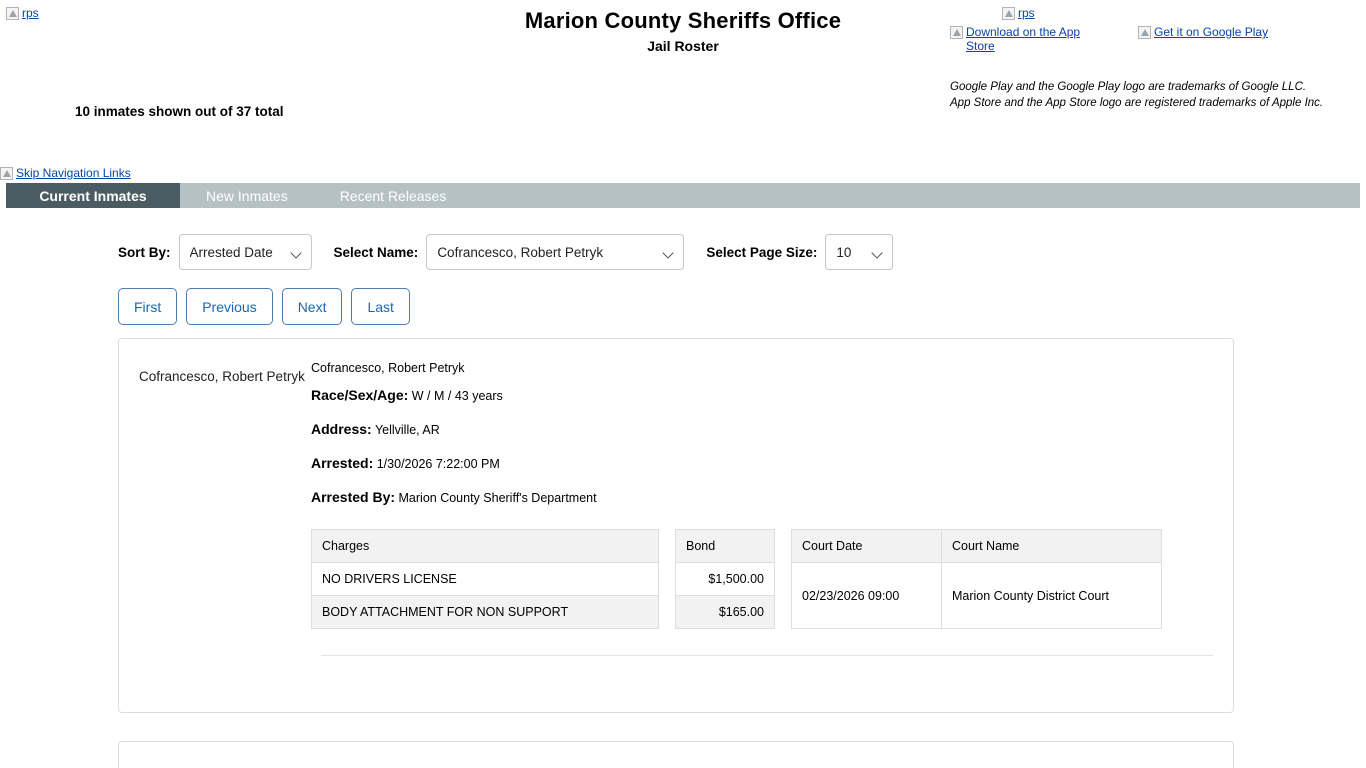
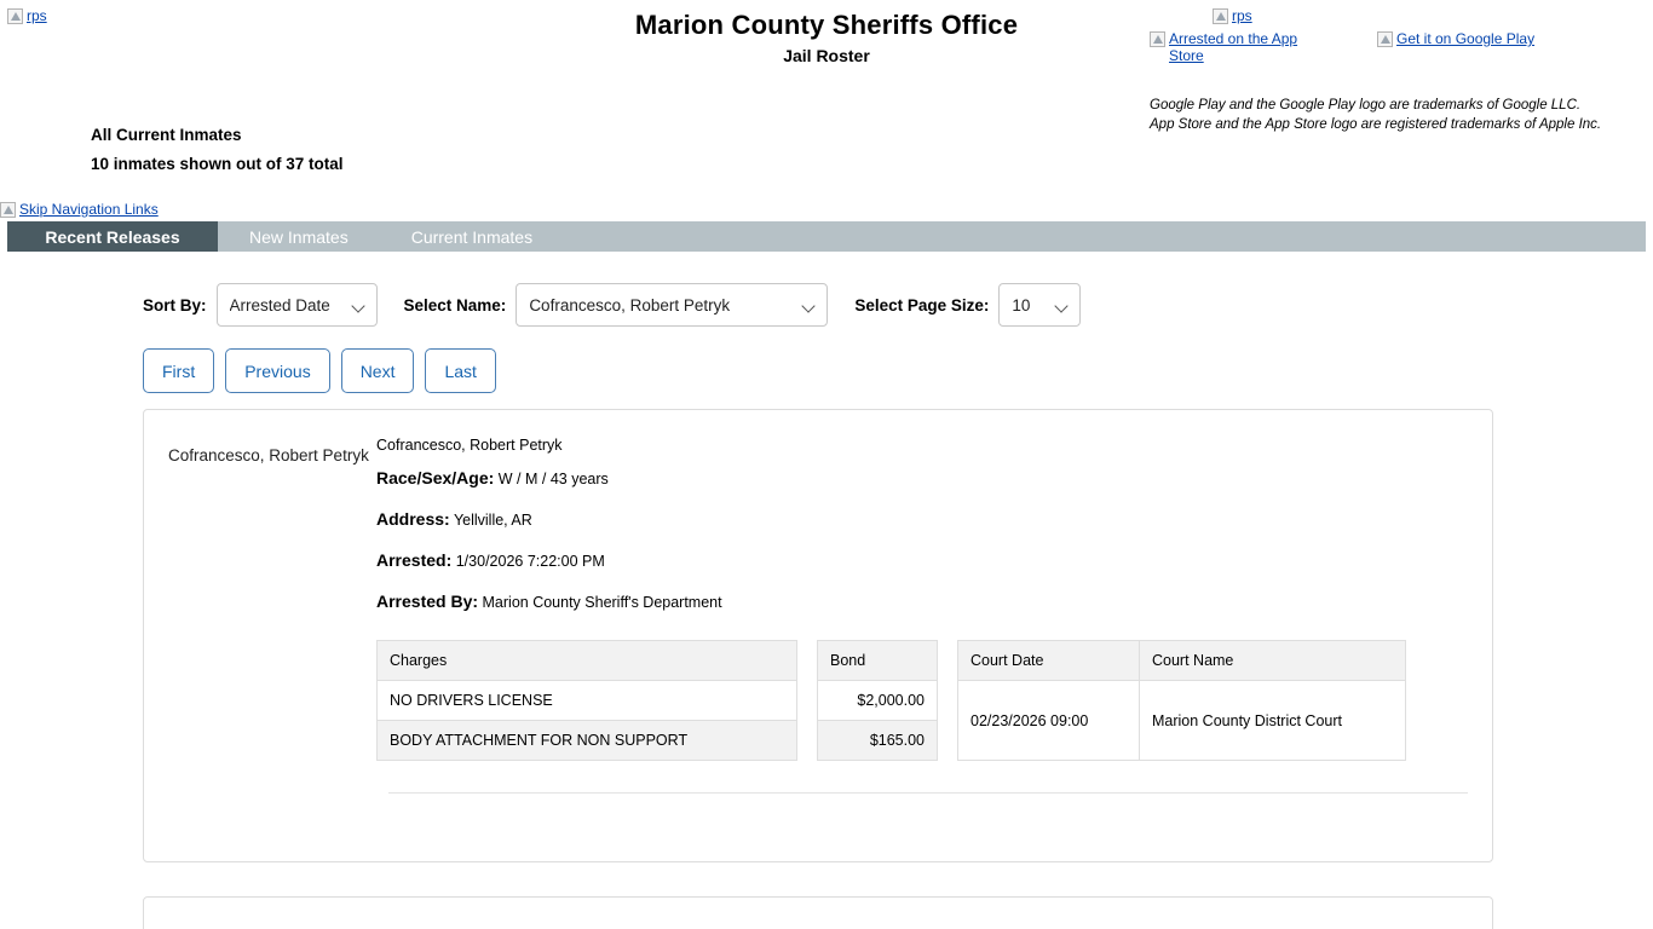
  rps
  Marion County Sheriffs Office
  Jail Roster
  rps
- Download on the App Store
+ Arrested on the App Store
  Get it on Google Play
  Google Play and the Google Play logo are trademarks of Google LLC.
  App Store and the App Store logo are registered trademarks of Apple Inc.
+ All Current Inmates
  10 inmates shown out of 37 total
  Skip Navigation Links
- Current Inmates
+ Recent Releases
  New Inmates
- Recent Releases
+ Current Inmates
  Sort By:
  Arrested Date
  Select Name:
  Cofrancesco, Robert Petryk
  Select Page Size:
  10
  First
  Previous
  Next
  Last
  Cofrancesco, Robert Petryk
  Cofrancesco, Robert Petryk
  Race/Sex/Age: W / M / 43 years
  Address: Yellville, AR
  Arrested: 1/30/2026 7:22:00 PM
  Arrested By: Marion County Sheriff's Department
  Charges
  NO DRIVERS LICENSE
  BODY ATTACHMENT FOR NON SUPPORT
  Bond
- $1,500.00
+ $2,000.00
  $165.00
  Court Date	Court Name
  02/23/2026 09:00	Marion County District Court
